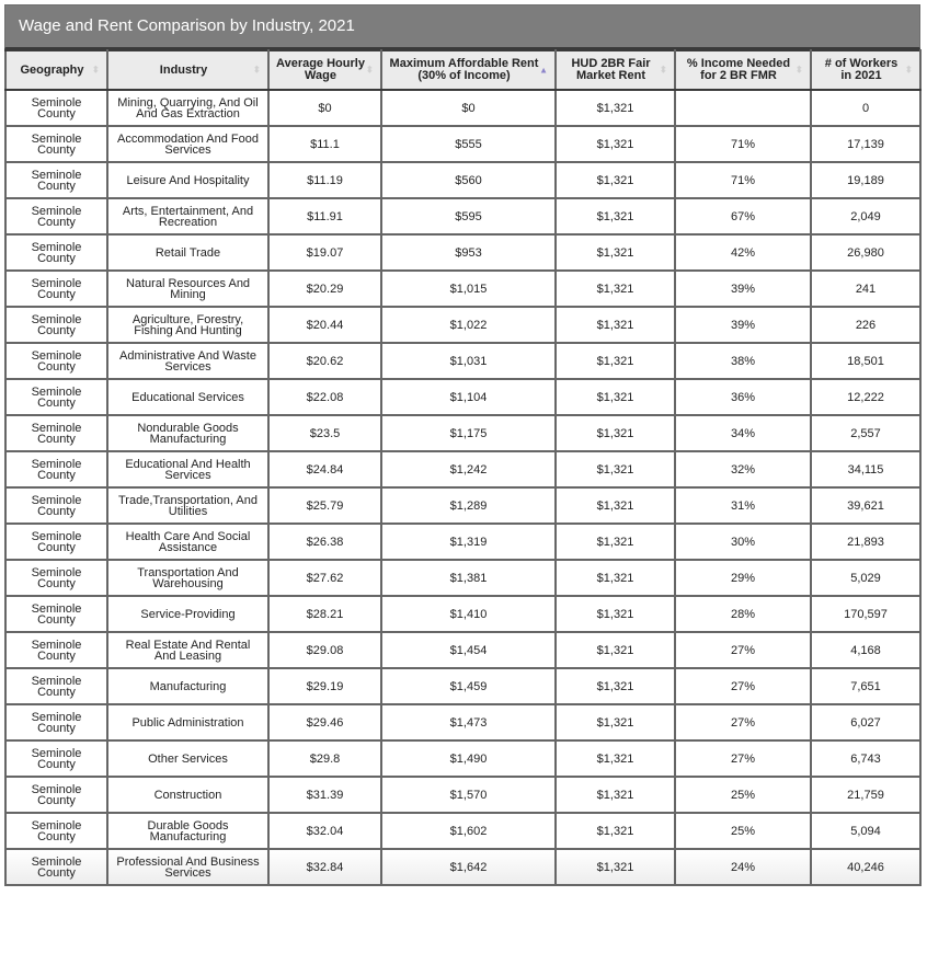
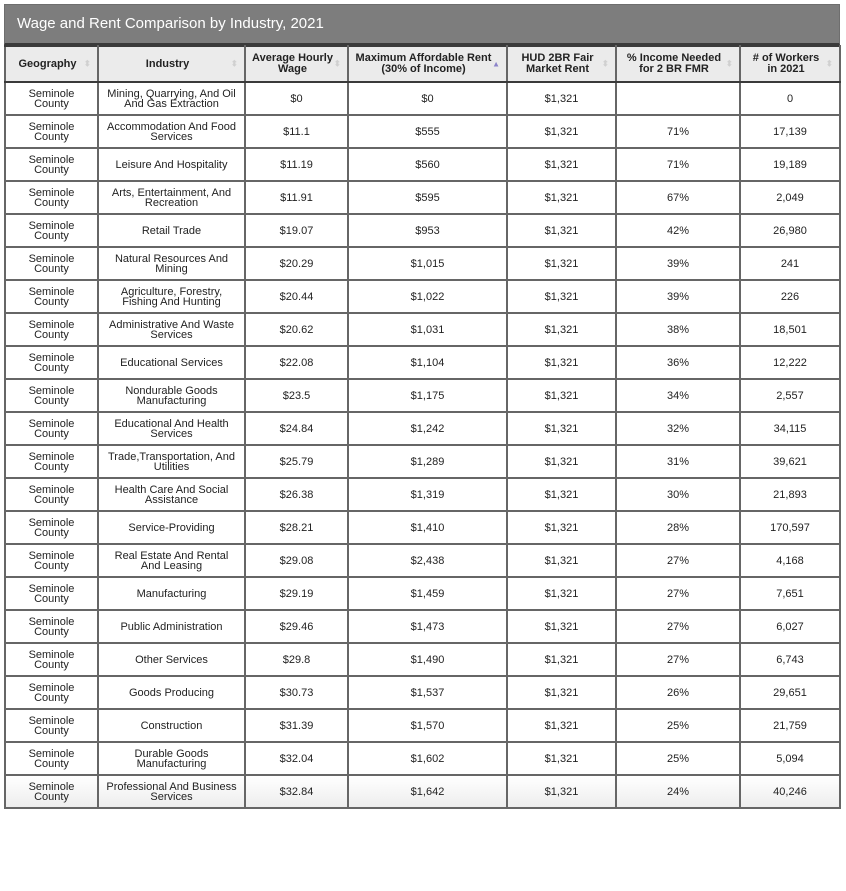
  Wage and Rent Comparison by Industry, 2021
  Geography ⬍	Industry ⬍	Average Hourly Wage ⬍	Maximum Affordable Rent (30% of Income) ▲	HUD 2BR Fair Market Rent ⬍	% Income Needed for 2 BR FMR ⬍	# of Workers in 2021 ⬍
  Seminole County	Mining, Quarrying, And Oil And Gas Extraction	$0	$0	$1,321		0
  Seminole County	Accommodation And Food Services	$11.1	$555	$1,321	71%	17,139
  Seminole County	Leisure And Hospitality	$11.19	$560	$1,321	71%	19,189
  Seminole County	Arts, Entertainment, And Recreation	$11.91	$595	$1,321	67%	2,049
  Seminole County	Retail Trade	$19.07	$953	$1,321	42%	26,980
  Seminole County	Natural Resources And Mining	$20.29	$1,015	$1,321	39%	241
  Seminole County	Agriculture, Forestry, Fishing And Hunting	$20.44	$1,022	$1,321	39%	226
  Seminole County	Administrative And Waste Services	$20.62	$1,031	$1,321	38%	18,501
  Seminole County	Educational Services	$22.08	$1,104	$1,321	36%	12,222
  Seminole County	Nondurable Goods Manufacturing	$23.5	$1,175	$1,321	34%	2,557
  Seminole County	Educational And Health Services	$24.84	$1,242	$1,321	32%	34,115
  Seminole County	Trade,Transportation, And Utilities	$25.79	$1,289	$1,321	31%	39,621
  Seminole County	Health Care And Social Assistance	$26.38	$1,319	$1,321	30%	21,893
- Seminole County	Transportation And Warehousing	$27.62	$1,381	$1,321	29%	5,029
  Seminole County	Service-Providing	$28.21	$1,410	$1,321	28%	170,597
- Seminole County	Real Estate And Rental And Leasing	$29.08	$1,454	$1,321	27%	4,168
+ Seminole County	Real Estate And Rental And Leasing	$29.08	$2,438	$1,321	27%	4,168
  Seminole County	Manufacturing	$29.19	$1,459	$1,321	27%	7,651
  Seminole County	Public Administration	$29.46	$1,473	$1,321	27%	6,027
  Seminole County	Other Services	$29.8	$1,490	$1,321	27%	6,743
+ Seminole County	Goods Producing	$30.73	$1,537	$1,321	26%	29,651
  Seminole County	Construction	$31.39	$1,570	$1,321	25%	21,759
  Seminole County	Durable Goods Manufacturing	$32.04	$1,602	$1,321	25%	5,094
  Seminole County	Professional And Business Services	$32.84	$1,642	$1,321	24%	40,246
